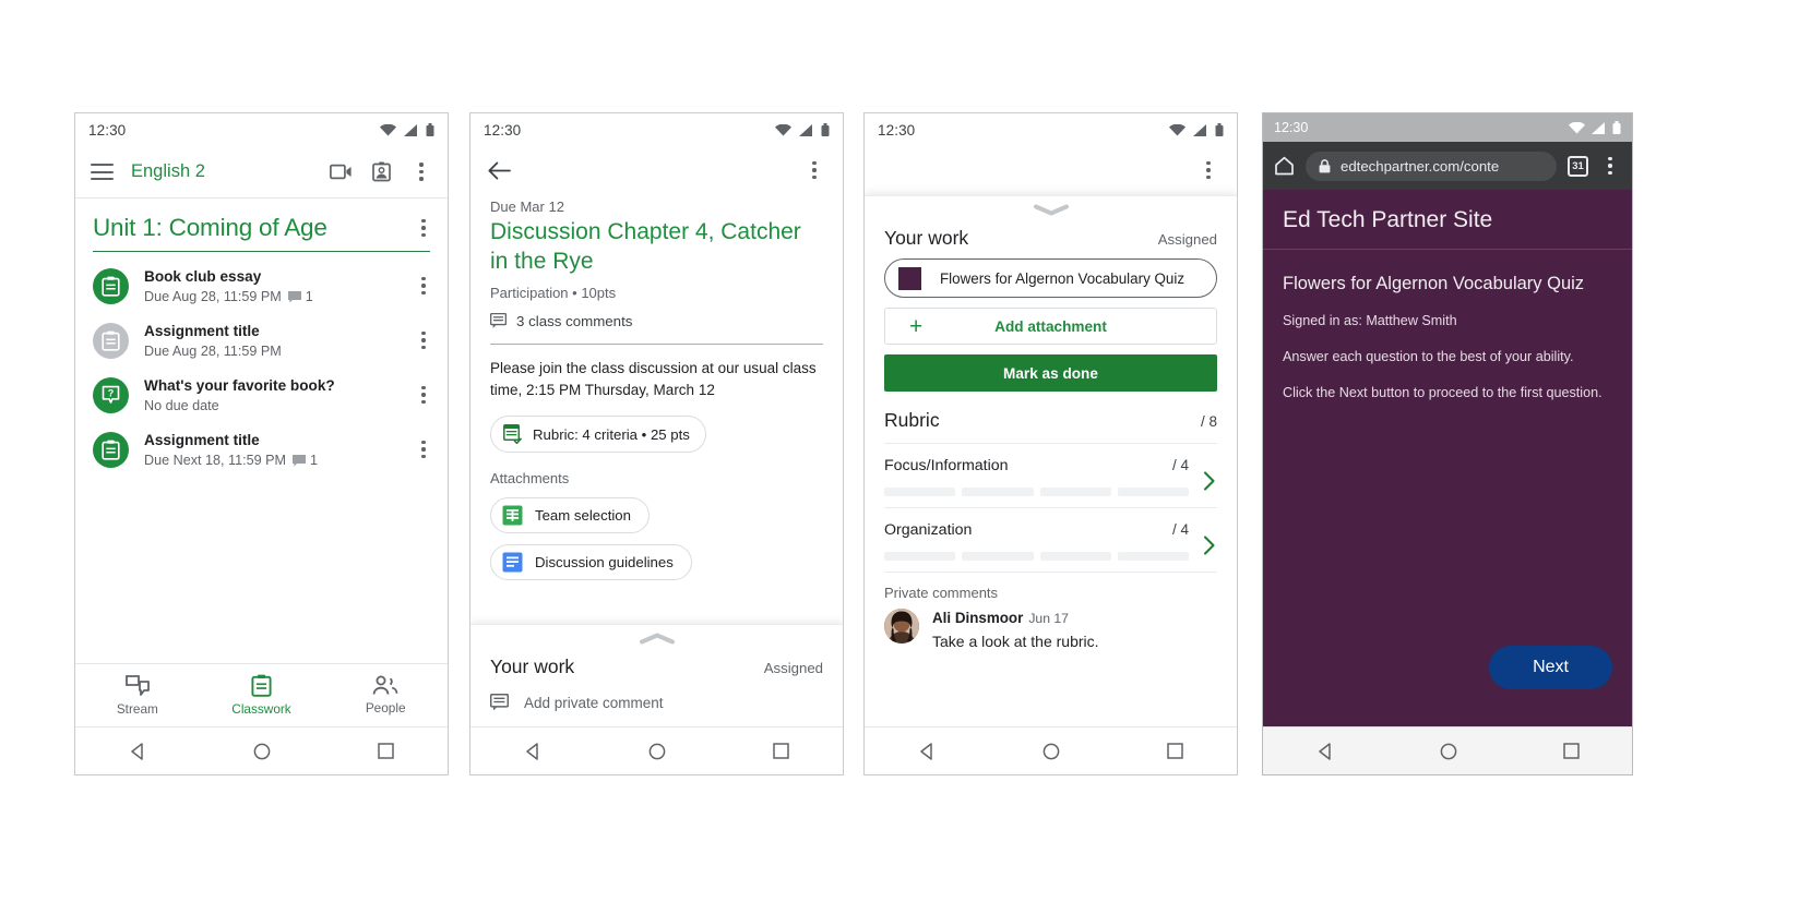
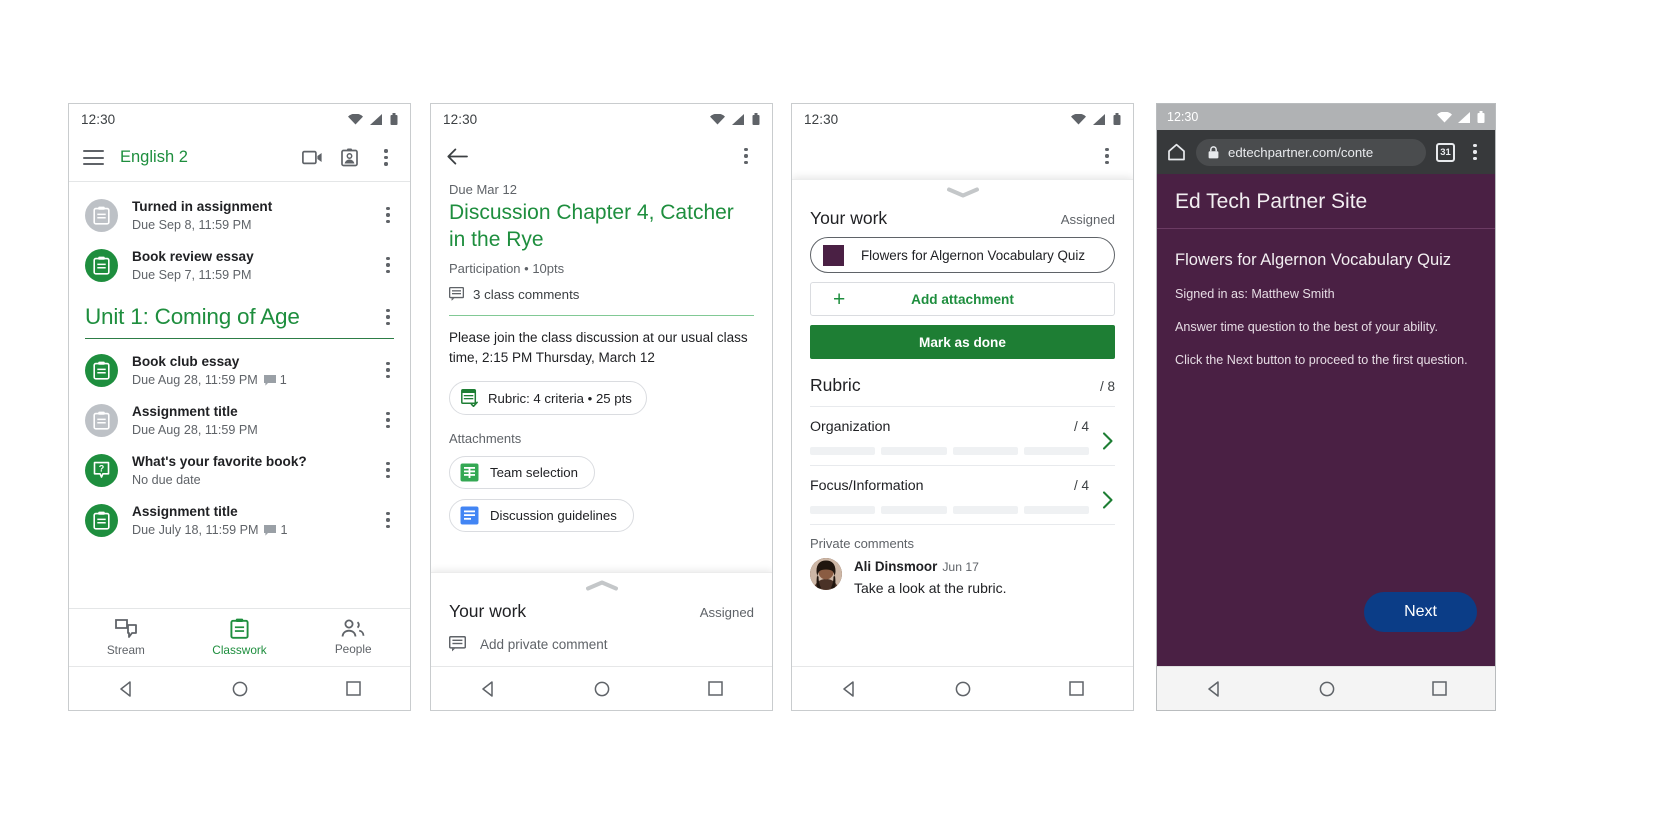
  12:30
  English 2
+ Turned in assignment
+ Due Sep 8, 11:59 PM
+ Book review essay
+ Due Sep 7, 11:59 PM
  Unit 1: Coming of Age
  Book club essay
  Due Aug 28, 11:59 PM
  1
  Assignment title
  Due Aug 28, 11:59 PM
  ?
  What's your favorite book?
  No due date
  Assignment title
- Due Next 18, 11:59 PM
+ Due July 18, 11:59 PM
  1
  Stream
  Classwork
  People
  12:30
  Due Mar 12
  Discussion Chapter 4, Catcher in the Rye
  Participation • 10pts
  3 class comments
  Please join the class discussion at our usual class time, 2:15 PM Thursday, March 12
  Rubric: 4 criteria • 25 pts
  Attachments
  Team selection
  Discussion guidelines
  Your work
  Assigned
  Add private comment
  12:30
  Your work
  Assigned
  Flowers for Algernon Vocabulary Quiz
  +
  Add attachment
  Mark as done
  Rubric
  / 8
- Focus/Information
+ Organization
  / 4
- Organization
+ Focus/Information
  / 4
  Private comments
  Ali Dinsmoor Jun 17
  Take a look at the rubric.
  12:30
  edtechpartner.com/conte
  31
  Ed Tech Partner Site
  Flowers for Algernon Vocabulary Quiz
  Signed in as: Matthew Smith
- Answer each question to the best of your ability.
+ Answer time question to the best of your ability.
  Click the Next button to proceed to the first question.
  Next
